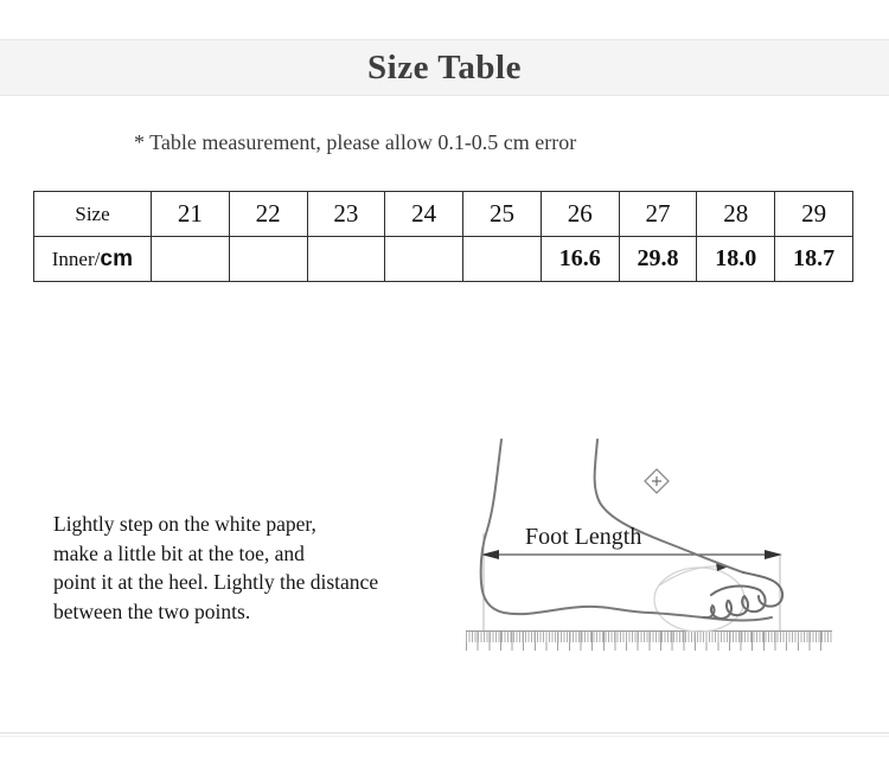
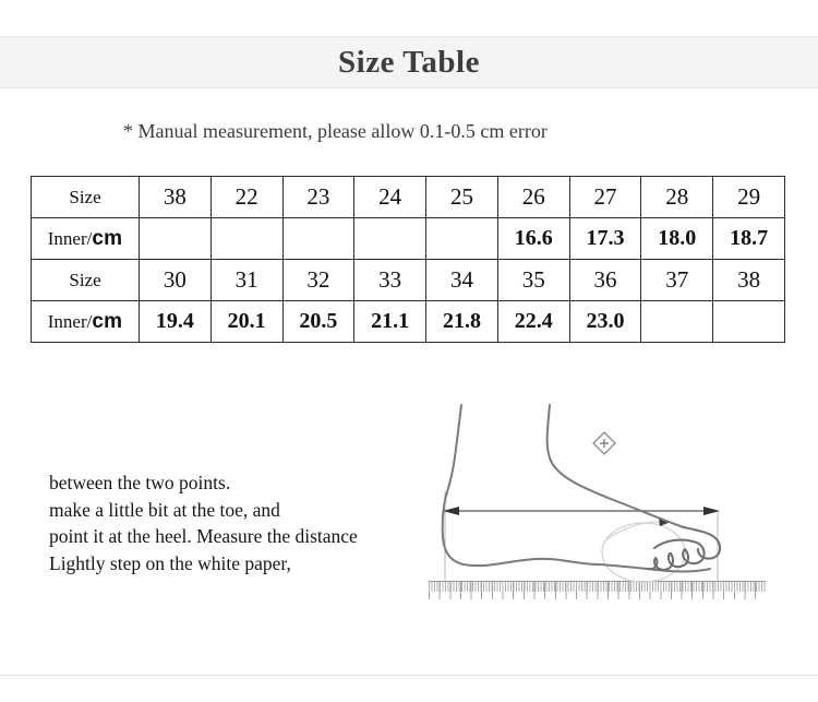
  Size Table
- * Table measurement, please allow 0.1-0.5 cm error
+ * Manual measurement, please allow 0.1-0.5 cm error
- Size	21	22	23	24	25	26	27	28	29
+ Size	38	22	23	24	25	26	27	28	29
- Inner/cm						16.6	29.8	18.0	18.7
+ Inner/cm						16.6	17.3	18.0	18.7
+ Size	30	31	32	33	34	35	36	37	38
+ Inner/cm	19.4	20.1	20.5	21.1	21.8	22.4	23.0
- Lightly step on the white paper,
+ between the two points.
  make a little bit at the toe, and
- point it at the heel. Lightly the distance
+ point it at the heel. Measure the distance
- between the two points.
+ Lightly step on the white paper,
- Foot Length
